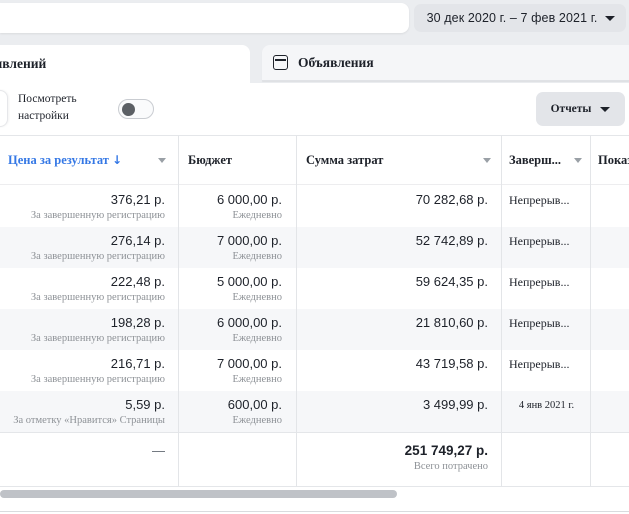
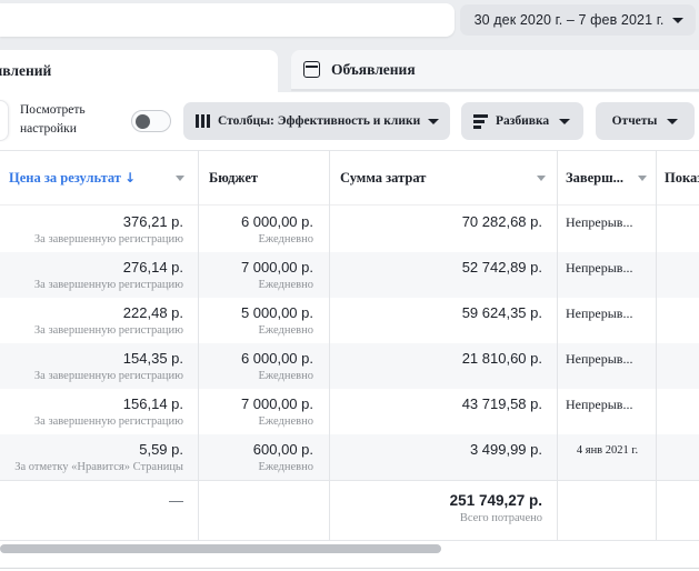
  30 дек 2020 г. – 7 фев 2021 г.
  влений
  Объявления
  Посмотреть настройки
+ Столбцы: Эффективность и клики
+ Разбивка
  Отчеты
  Цена за результат
  ↓
  Бюджет
  Сумма затрат
  Заверш...
  Пока
  376,21 р.
  За завершенную регистрацию
  6 000,00 р.
  Ежедневно
  70 282,68 р.
  Непрерыв...
  276,14 р.
  За завершенную регистрацию
  7 000,00 р.
  Ежедневно
  52 742,89 р.
  Непрерыв...
  222,48 р.
  За завершенную регистрацию
  5 000,00 р.
  Ежедневно
  59 624,35 р.
  Непрерыв...
- 198,28 р.
+ 154,35 р.
  За завершенную регистрацию
  6 000,00 р.
  Ежедневно
  21 810,60 р.
  Непрерыв...
- 216,71 р.
+ 156,14 р.
  За завершенную регистрацию
  7 000,00 р.
  Ежедневно
  43 719,58 р.
  Непрерыв...
  5,59 р.
  За отметку «Нравится» Страницы
  600,00 р.
  Ежедневно
  3 499,99 р.
  4 янв 2021 г.
  —
  251 749,27 р.
  Всего потрачено
